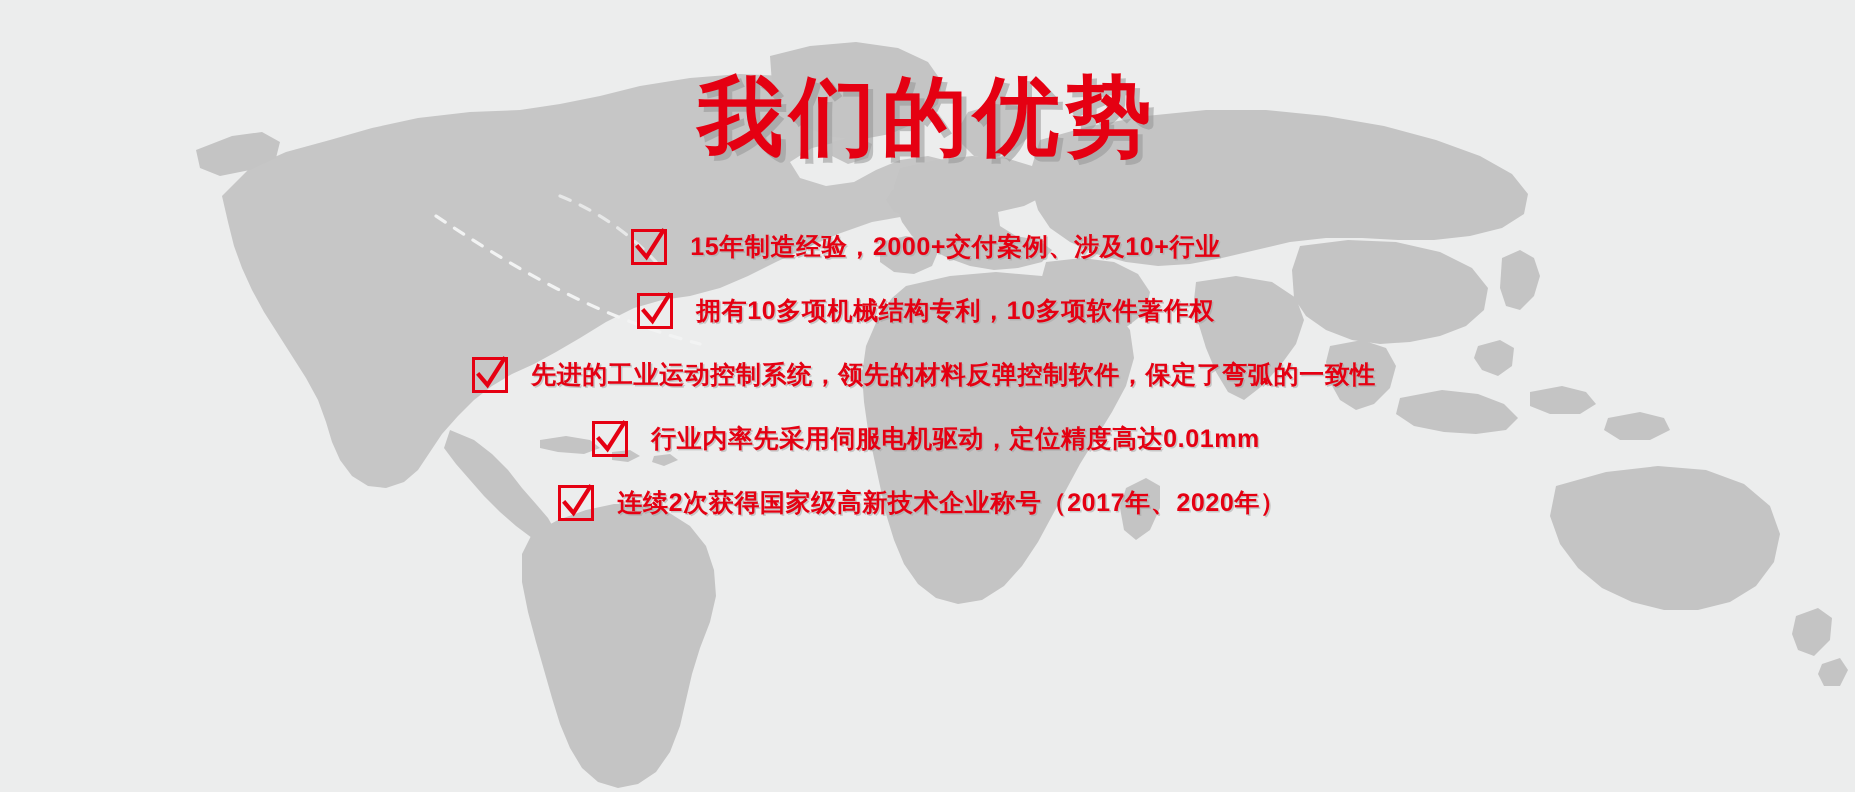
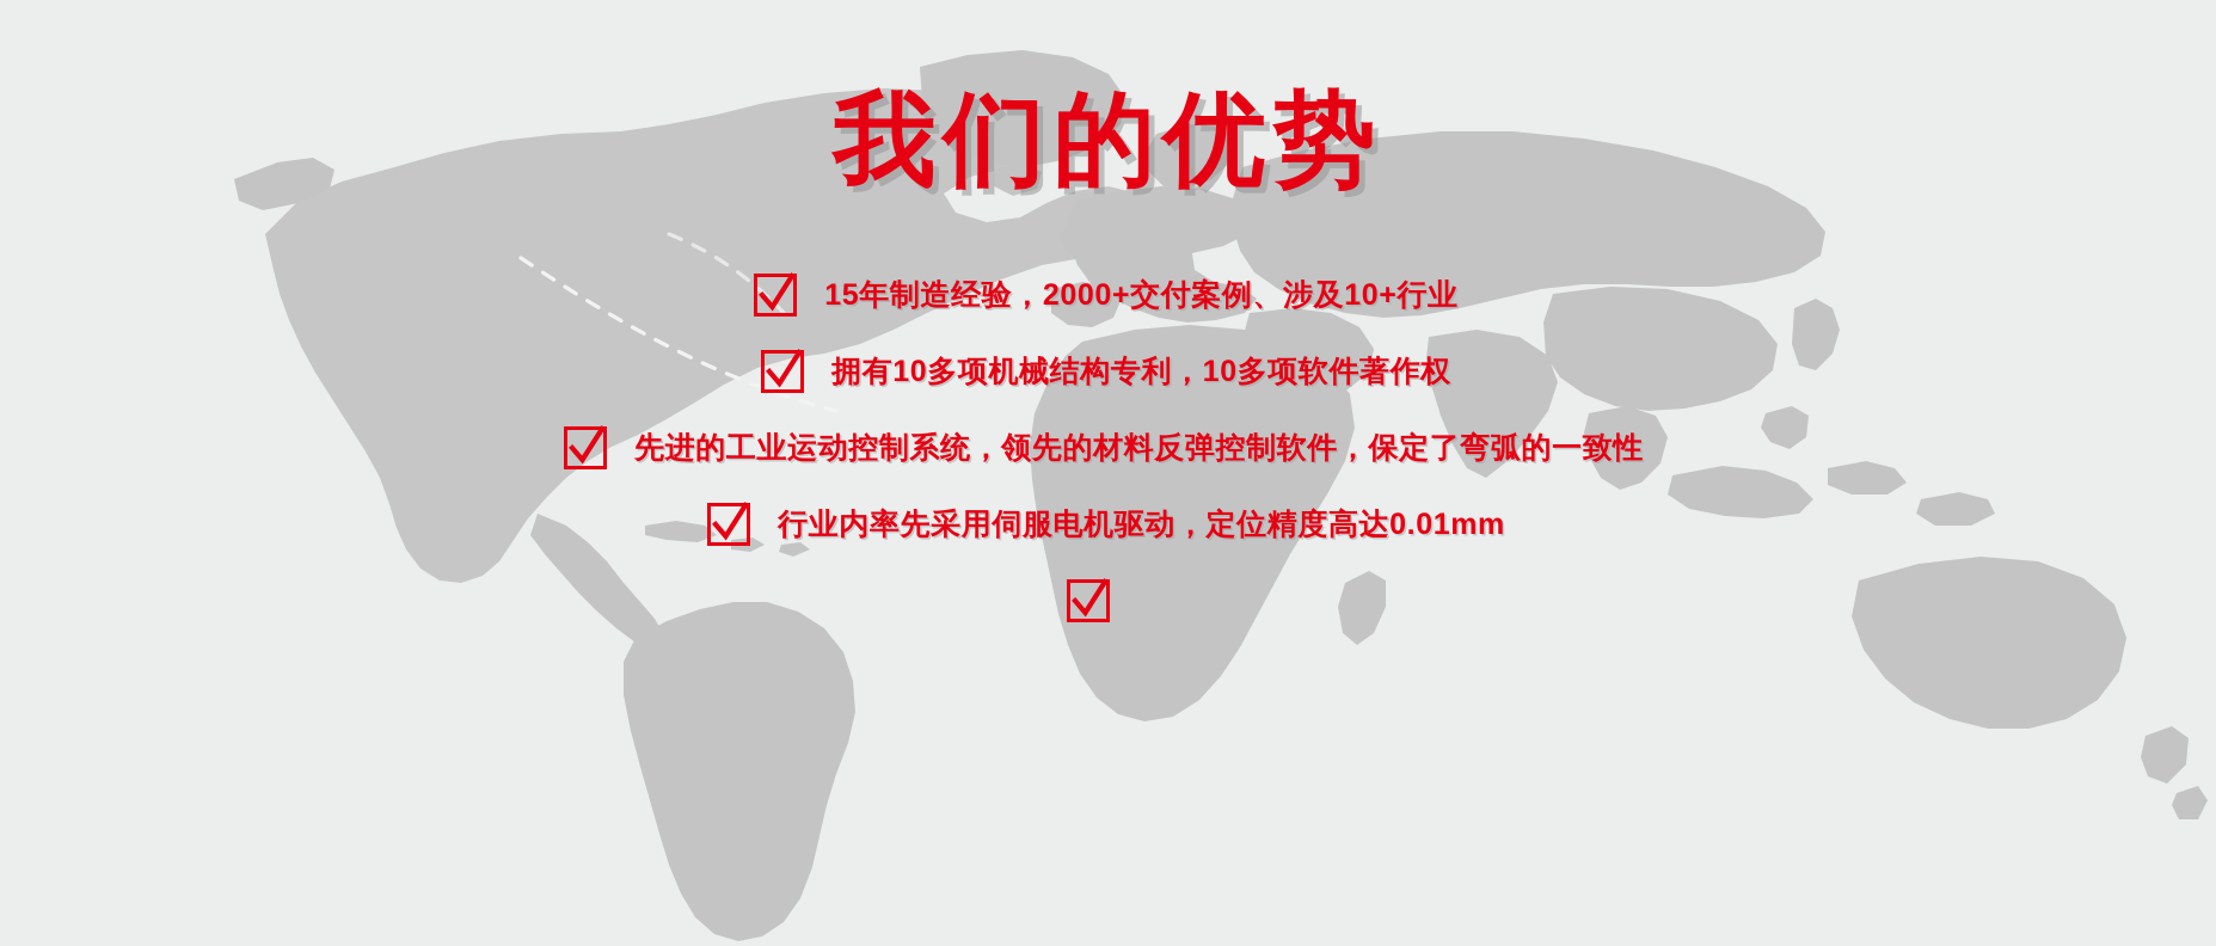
  我们的优势
  15年制造经验，2000+交付案例、涉及10+行业
  拥有10多项机械结构专利，10多项软件著作权
  先进的工业运动控制系统，领先的材料反弹控制软件，保定了弯弧的一致性
  行业内率先采用伺服电机驱动，定位精度高达0.01mm
- 连续2次获得国家级高新技术企业称号（2017年、2020年）
